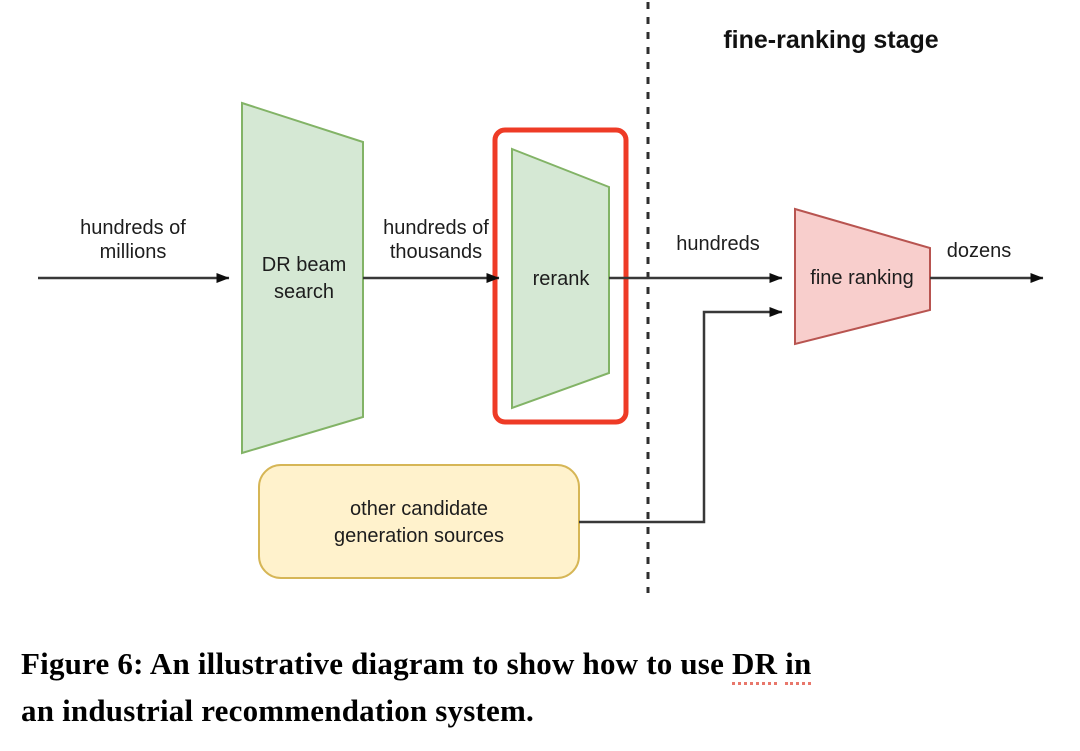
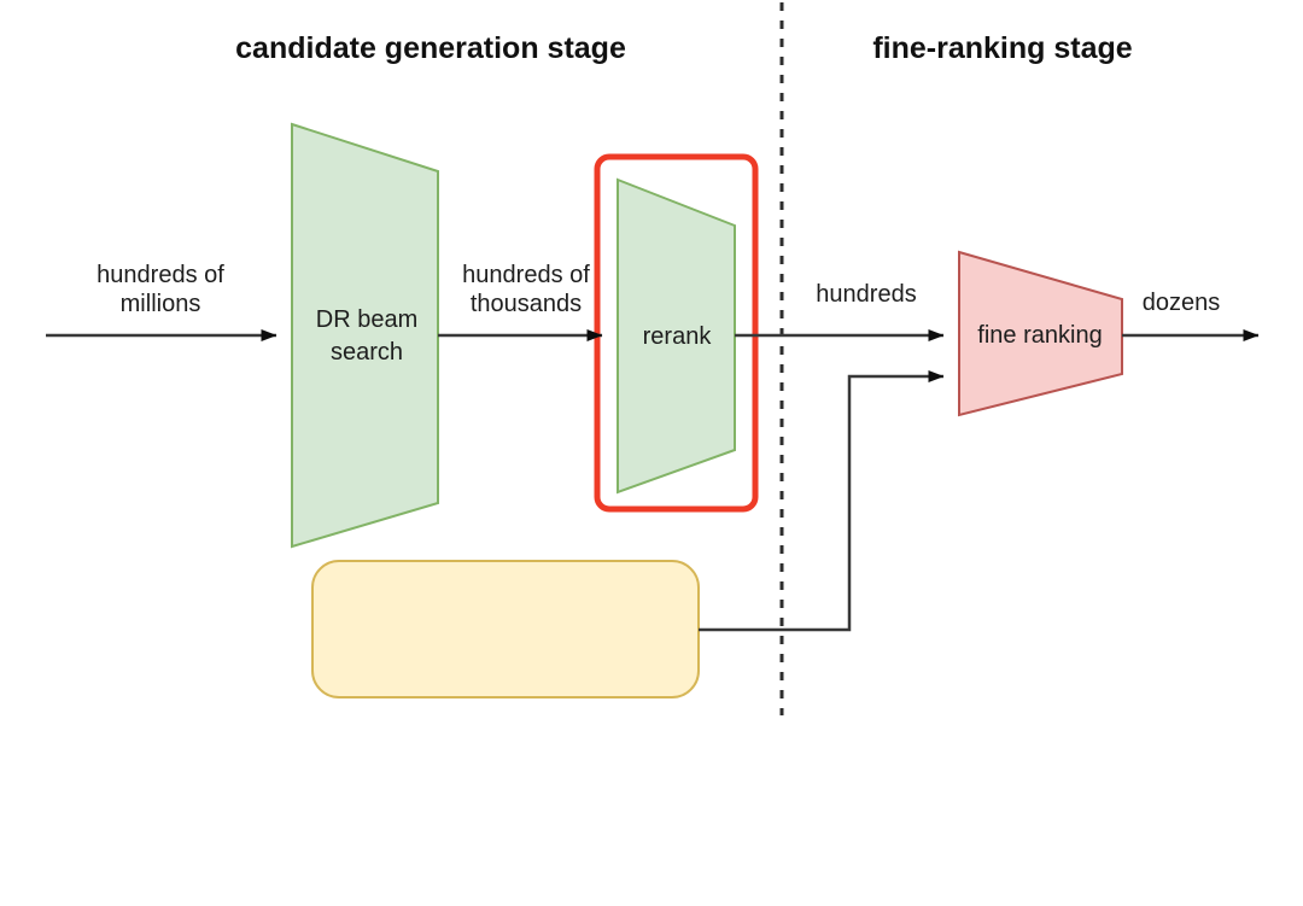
+ candidate generation stage
  fine-ranking stage
  hundreds of
  millions
  hundreds of
  thousands
  hundreds
  dozens
  DR beam
  search
  rerank
  fine ranking
- other candidate
- generation sources
- Figure 6: An illustrative diagram to show how to use DR in
- an industrial recommendation system.
